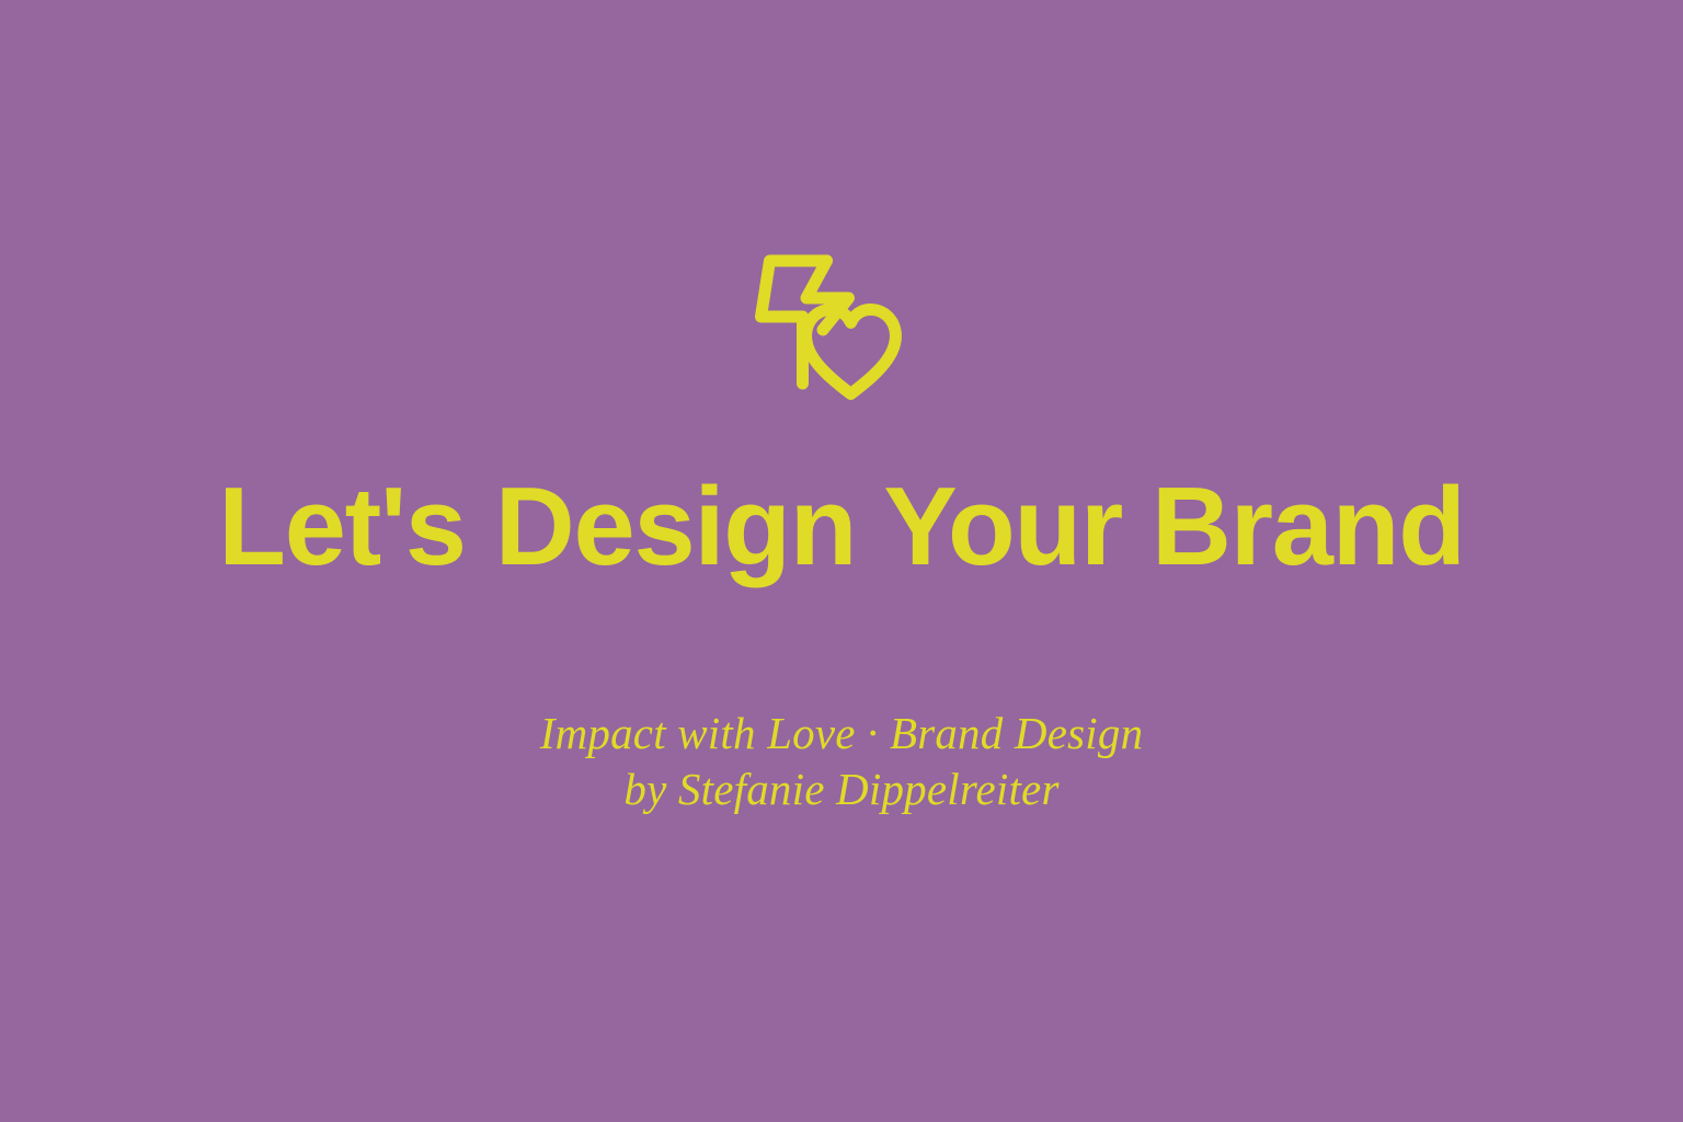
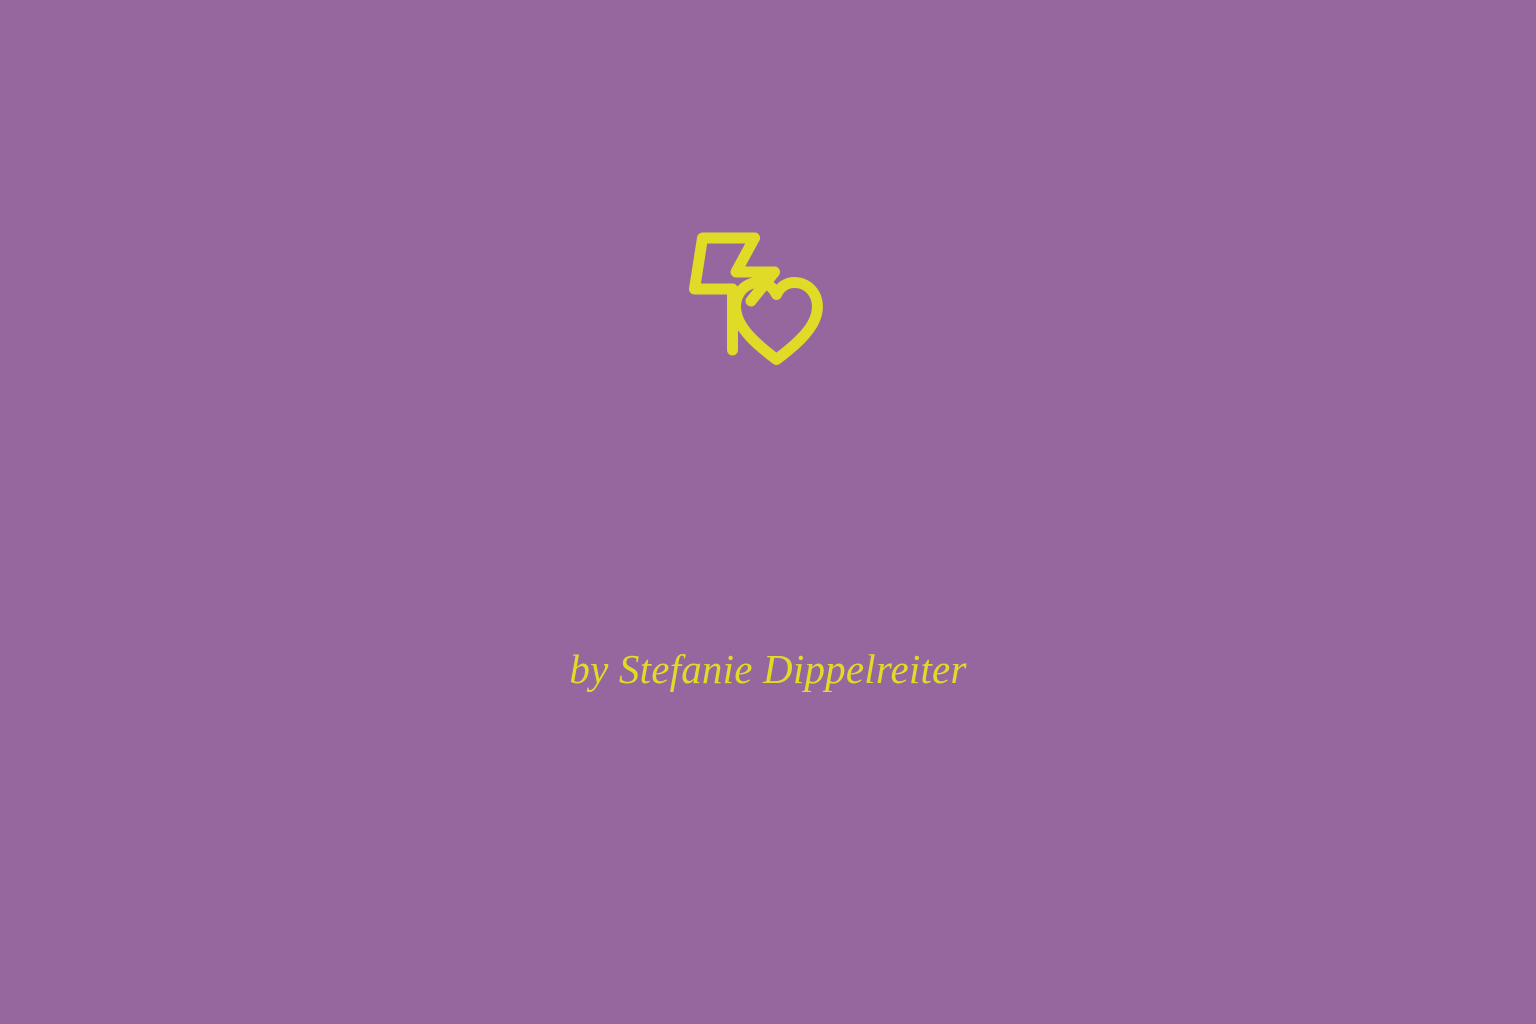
- Let's Design Your Brand
- Impact with Love · Brand Design
  by Stefanie Dippelreiter
